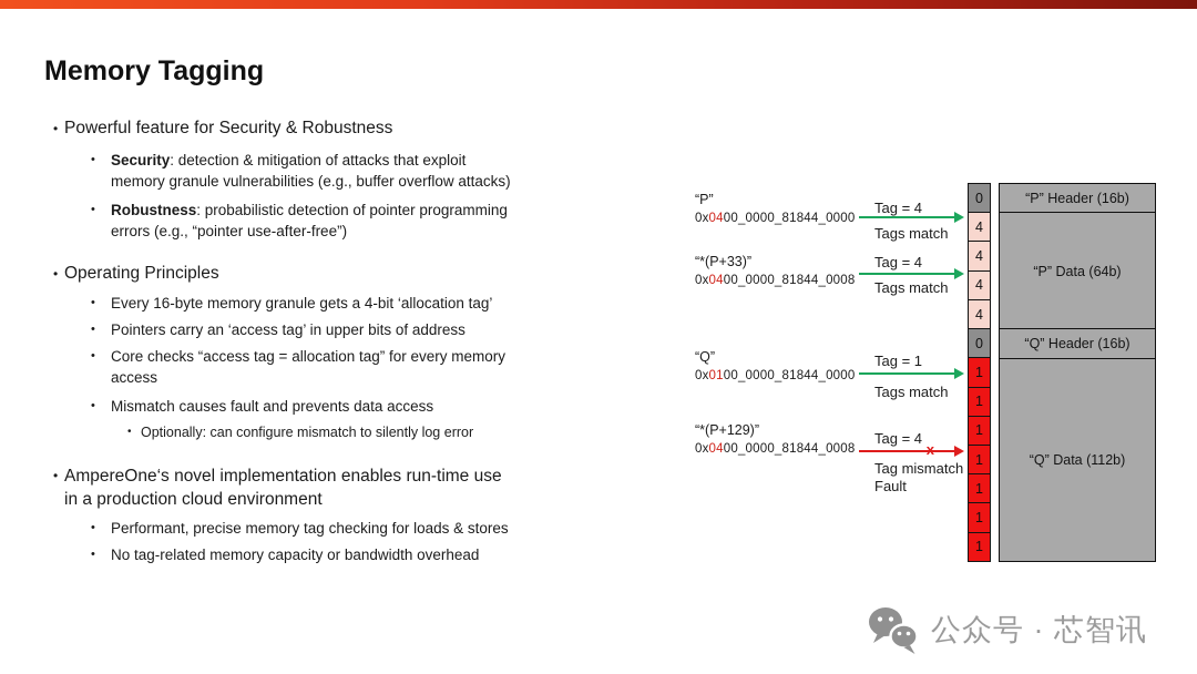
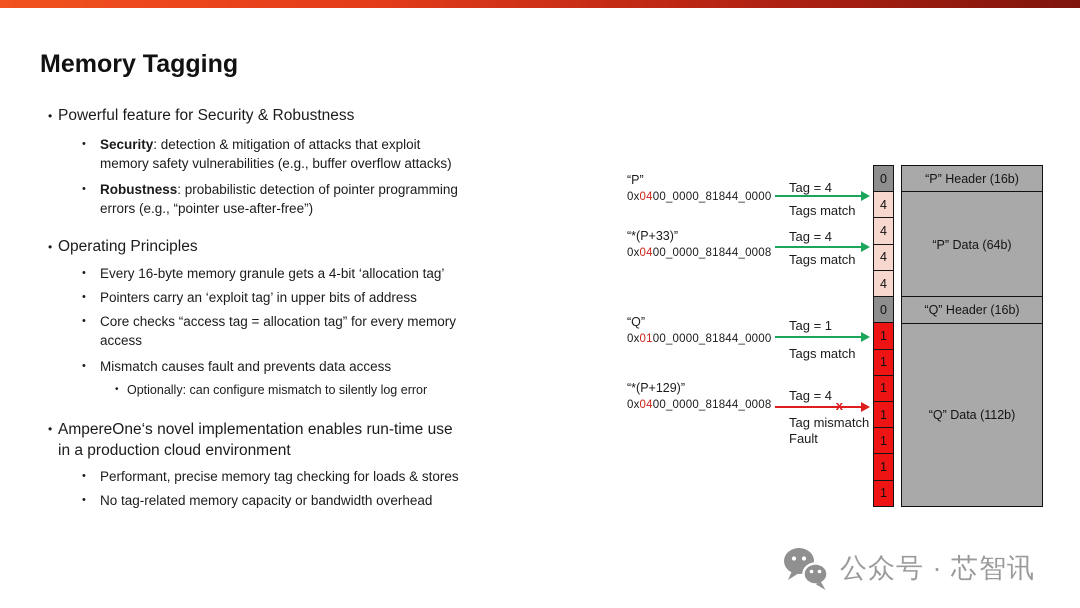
  Memory Tagging
  •
  Powerful feature for Security & Robustness
  •
  Security: detection & mitigation of attacks that exploit
- memory granule vulnerabilities (e.g., buffer overflow attacks)
+ memory safety vulnerabilities (e.g., buffer overflow attacks)
  •
  Robustness: probabilistic detection of pointer programming
  errors (e.g., “pointer use-after-free”)
  •
  Operating Principles
  •
  Every 16-byte memory granule gets a 4-bit ‘allocation tag’
  •
- Pointers carry an ‘access tag’ in upper bits of address
+ Pointers carry an ‘exploit tag’ in upper bits of address
  •
  Core checks “access tag = allocation tag” for every memory
  access
  •
  Mismatch causes fault and prevents data access
  •
  Optionally: can configure mismatch to silently log error
  •
  AmpereOne‘s novel implementation enables run-time use
  in a production cloud environment
  •
  Performant, precise memory tag checking for loads & stores
  •
  No tag-related memory capacity or bandwidth overhead
  “P”
  0x0400_0000_81844_0000
  “*(P+33)”
  0x0400_0000_81844_0008
  “Q”
  0x0100_0000_81844_0000
  “*(P+129)”
  0x0400_0000_81844_0008
  Tag = 4
  Tags match
  Tag = 4
  Tags match
  Tag = 1
  Tags match
  Tag = 4
  Tag mismatch
  Fault
  x
  0
  4
  4
  4
  4
  0
  1
  1
  1
  1
  1
  1
  1
  “P” Header (16b)
  “P” Data (64b)
  “Q” Header (16b)
  “Q” Data (112b)
  公众号 · 芯智讯
